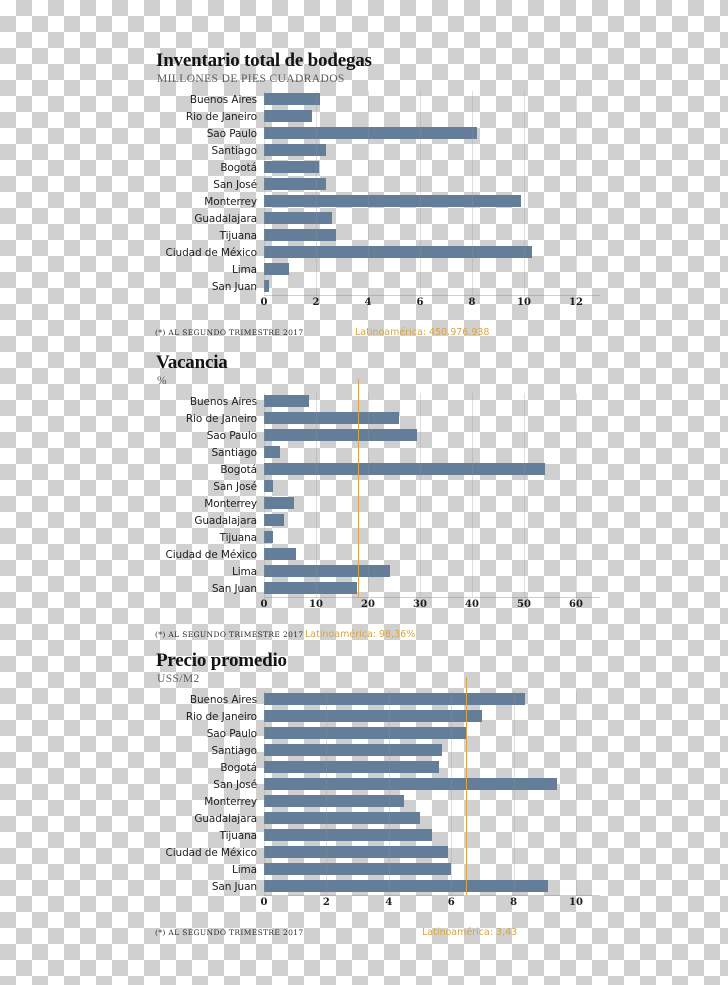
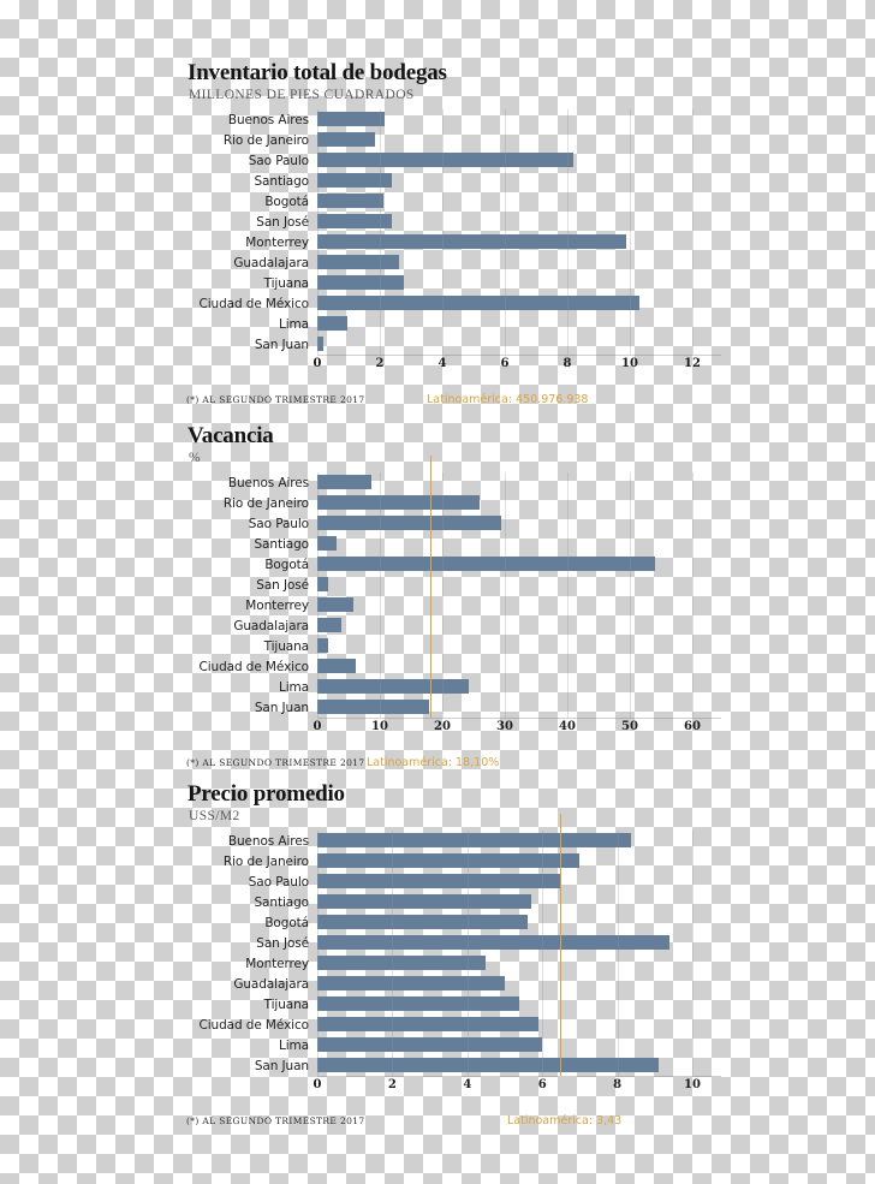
  Inventario total de bodegas
  MILLONES DE PIES CUADRADOS
  Buenos Aires
  Rio de Janeiro
  Sao Paulo
  Santiago
  Bogotá
  San José
  Monterrey
  Guadalajara
  Tijuana
  Ciudad de México
  Lima
  San Juan
  0
  2
  4
  6
  8
  10
  12
  (*) AL SEGUNDO TRIMESTRE 2017
  Latinoamérica: 450.976.938
  Vacancia
  %
  Buenos Aires
  Rio de Janeiro
  Sao Paulo
  Santiago
  Bogotá
  San José
  Monterrey
  Guadalajara
  Tijuana
  Ciudad de México
  Lima
  San Juan
  0
  10
  20
  30
  40
  50
  60
  (*) AL SEGUNDO TRIMESTRE 2017
- Latinoamérica: 98,36%
+ Latinoamérica: 18,10%
  Precio promedio
  USS/M2
  Buenos Aires
  Rio de Janeiro
  Sao Paulo
  Santiago
  Bogotá
  San José
  Monterrey
  Guadalajara
  Tijuana
  Ciudad de México
  Lima
  San Juan
  0
  2
  4
  6
  8
  10
  (*) AL SEGUNDO TRIMESTRE 2017
  Latinoamérica: 3,43
